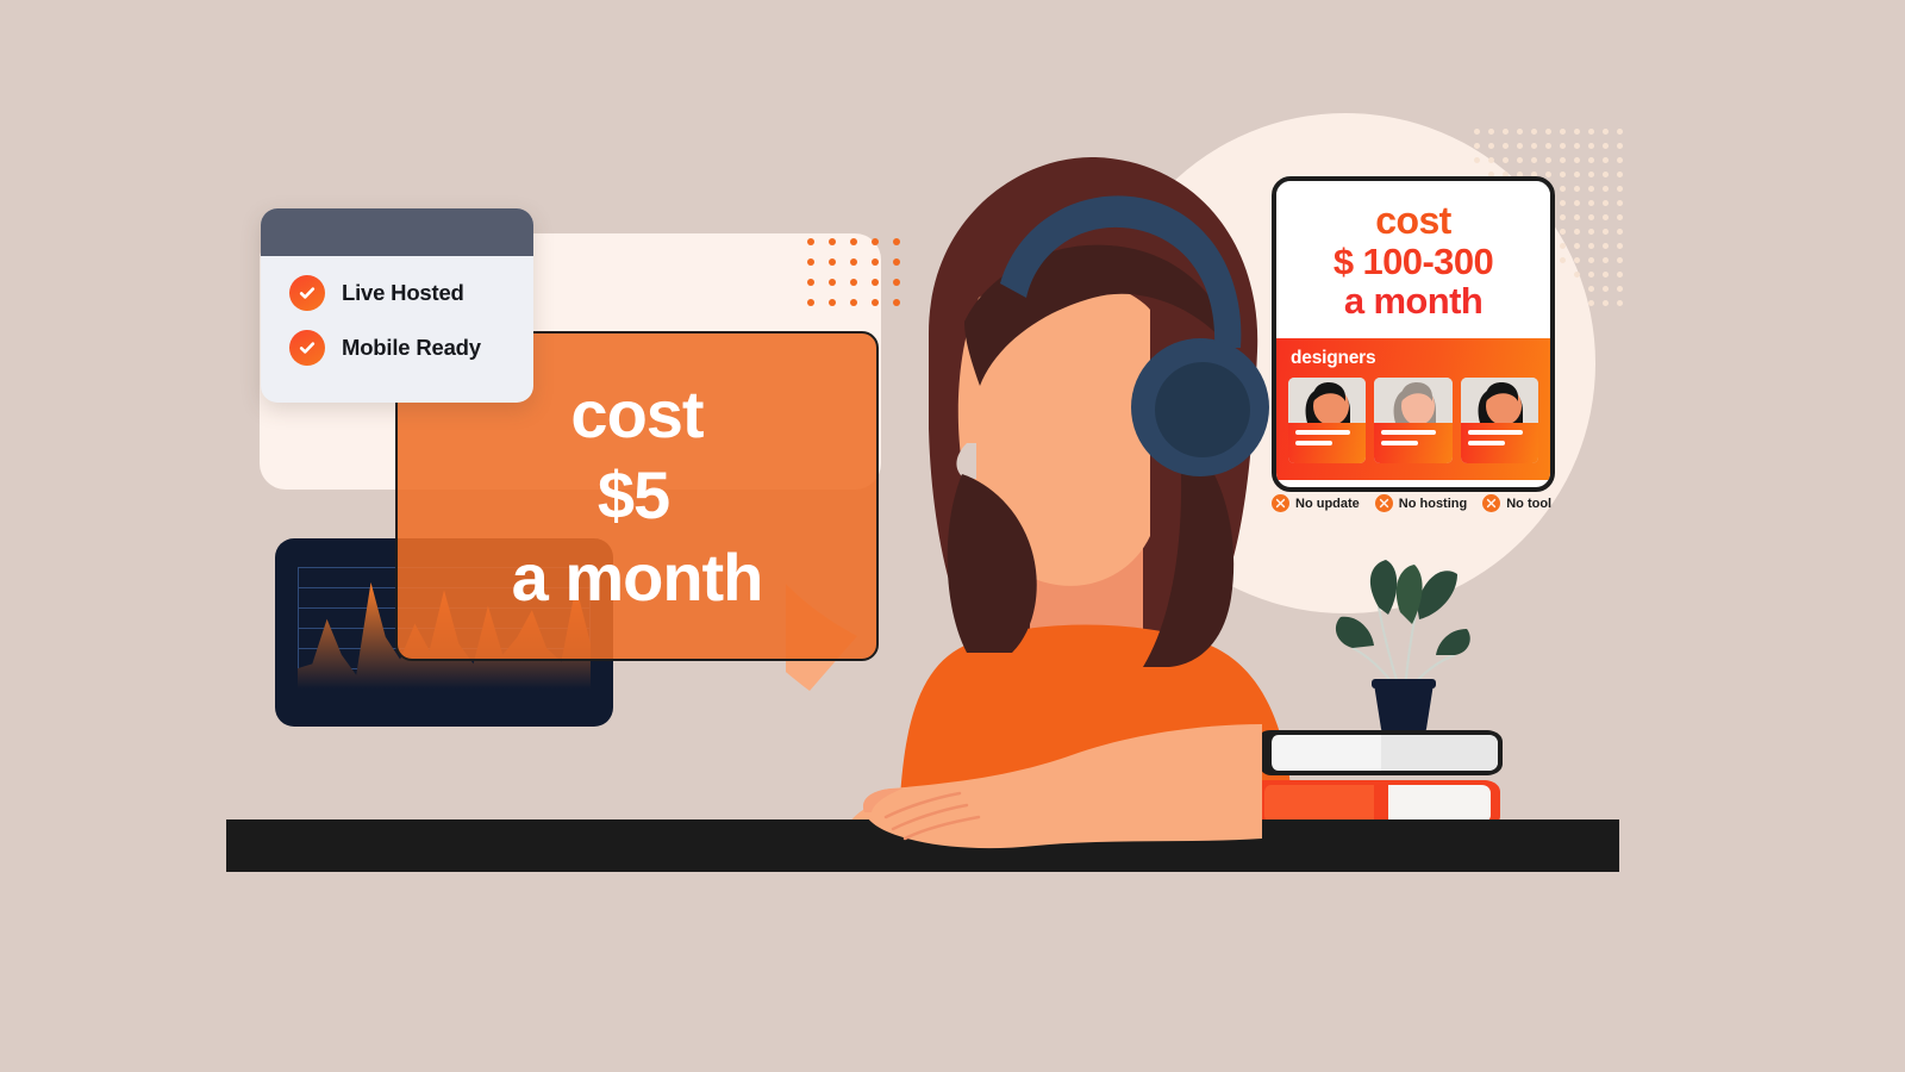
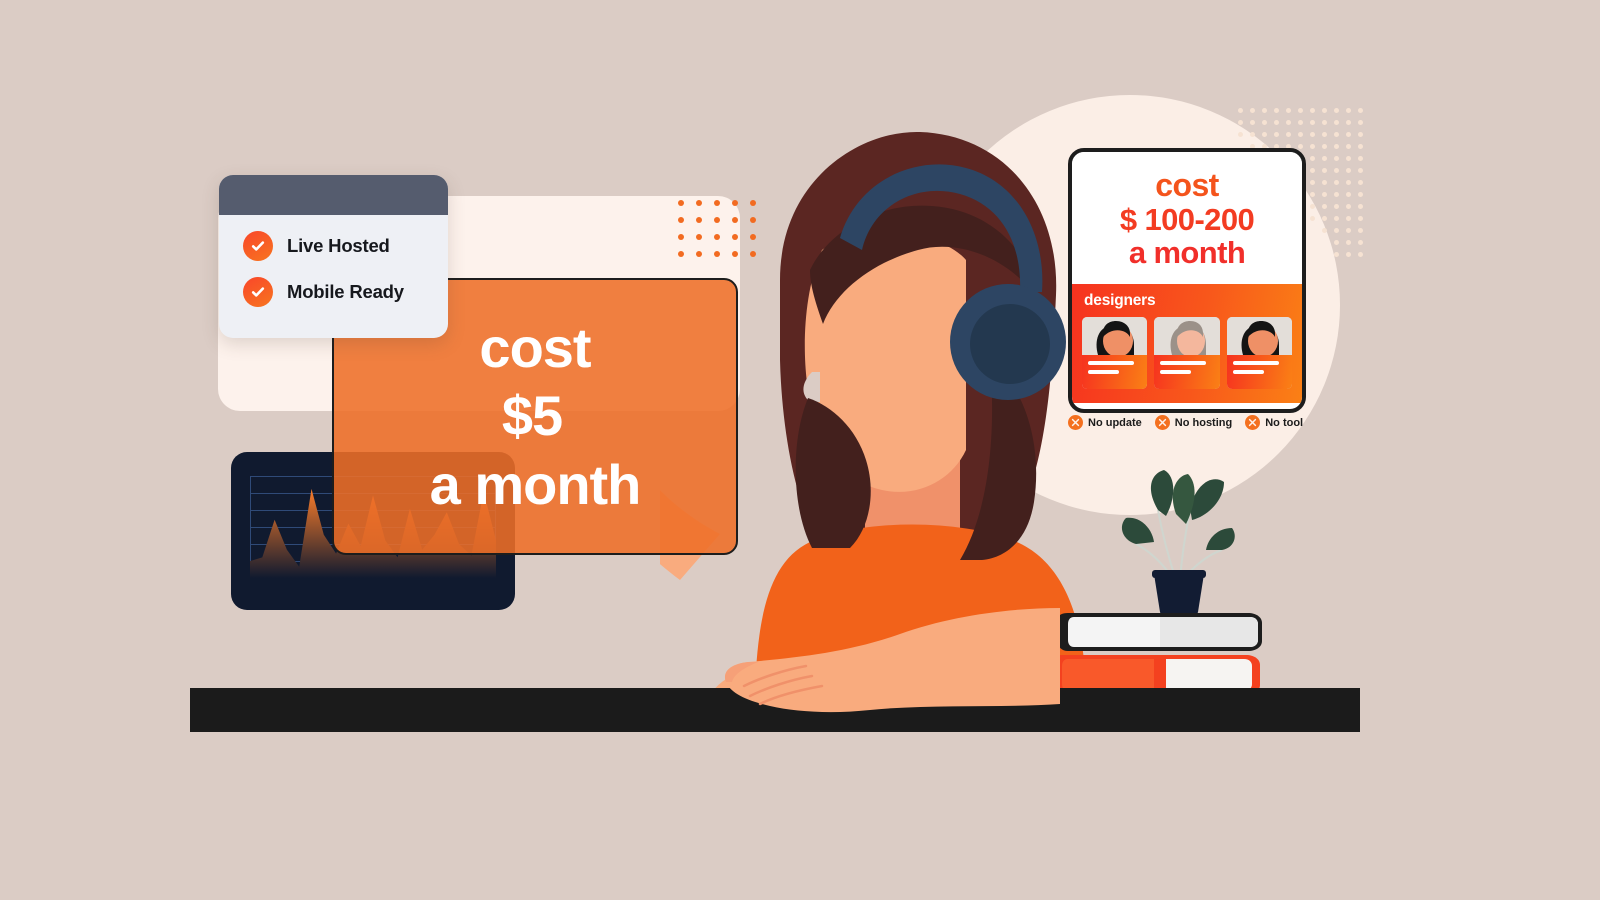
  cost
  $5
  a month
  Live Hosted
  Mobile Ready
  cost
- $ 100-300
+ $ 100-200
  a month
  designers
  No update
  No hosting
  No tool
